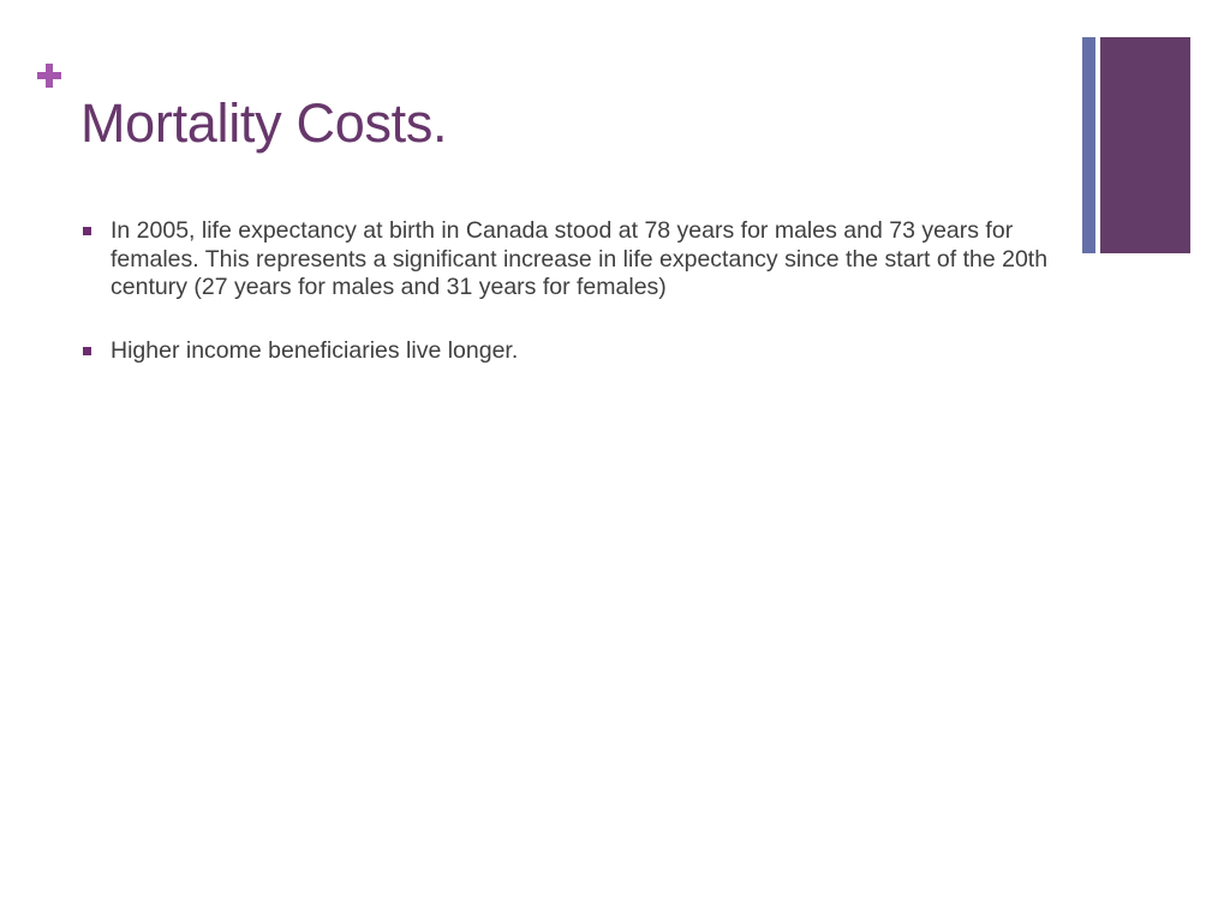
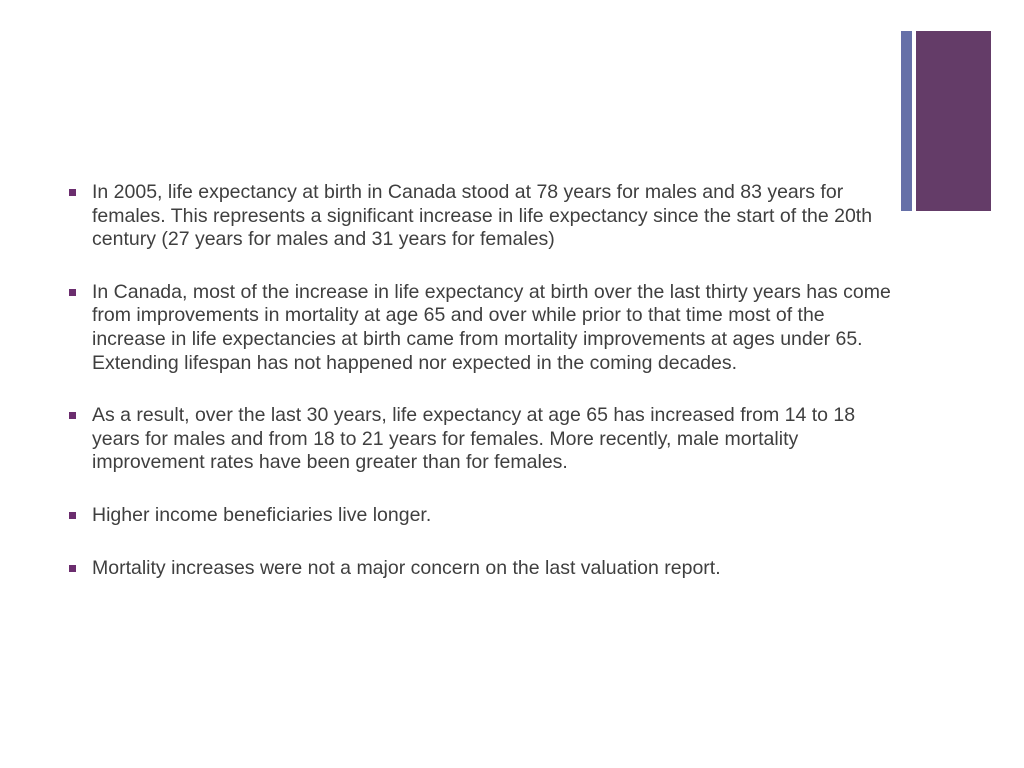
- Mortality Costs.
- In 2005, life expectancy at birth in Canada stood at 78 years for males and 73 years for females. This represents a significant increase in life expectancy since the start of the 20th century (27 years for males and 31 years for females)
+ In 2005, life expectancy at birth in Canada stood at 78 years for males and 83 years for females. This represents a significant increase in life expectancy since the start of the 20th century (27 years for males and 31 years for females)
+ In Canada, most of the increase in life expectancy at birth over the last thirty years has come from improvements in mortality at age 65 and over while prior to that time most of the increase in life expectancies at birth came from mortality improvements at ages under 65. Extending lifespan has not happened nor expected in the coming decades.
+ As a result, over the last 30 years, life expectancy at age 65 has increased from 14 to 18 years for males and from 18 to 21 years for females. More recently, male mortality improvement rates have been greater than for females.
  Higher income beneficiaries live longer.
+ Mortality increases were not a major concern on the last valuation report.
